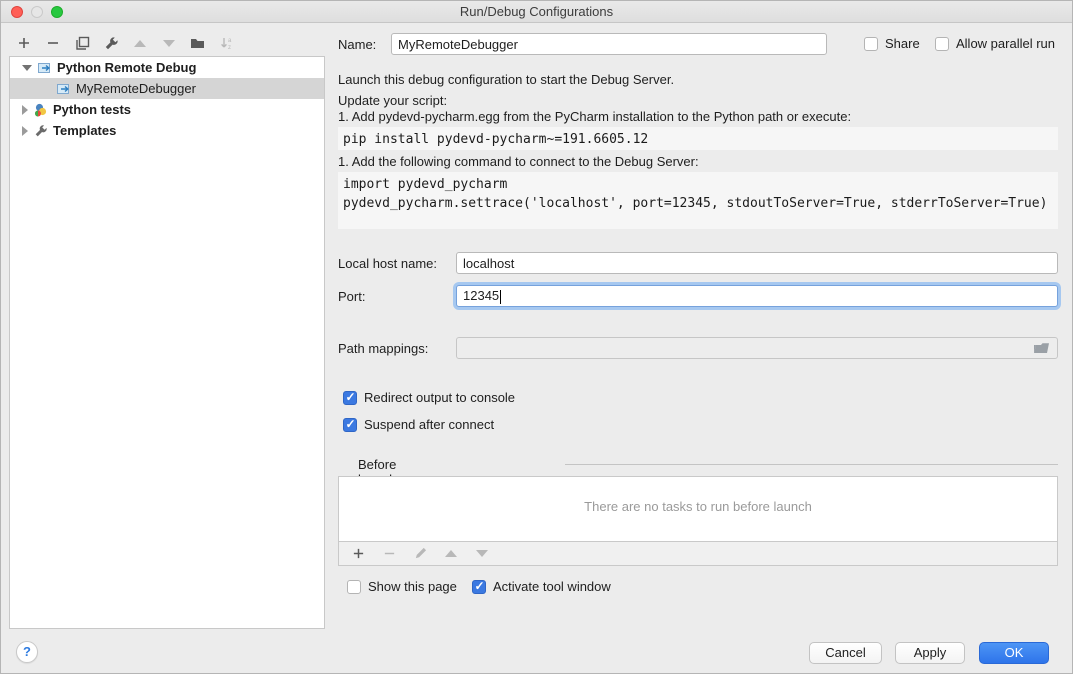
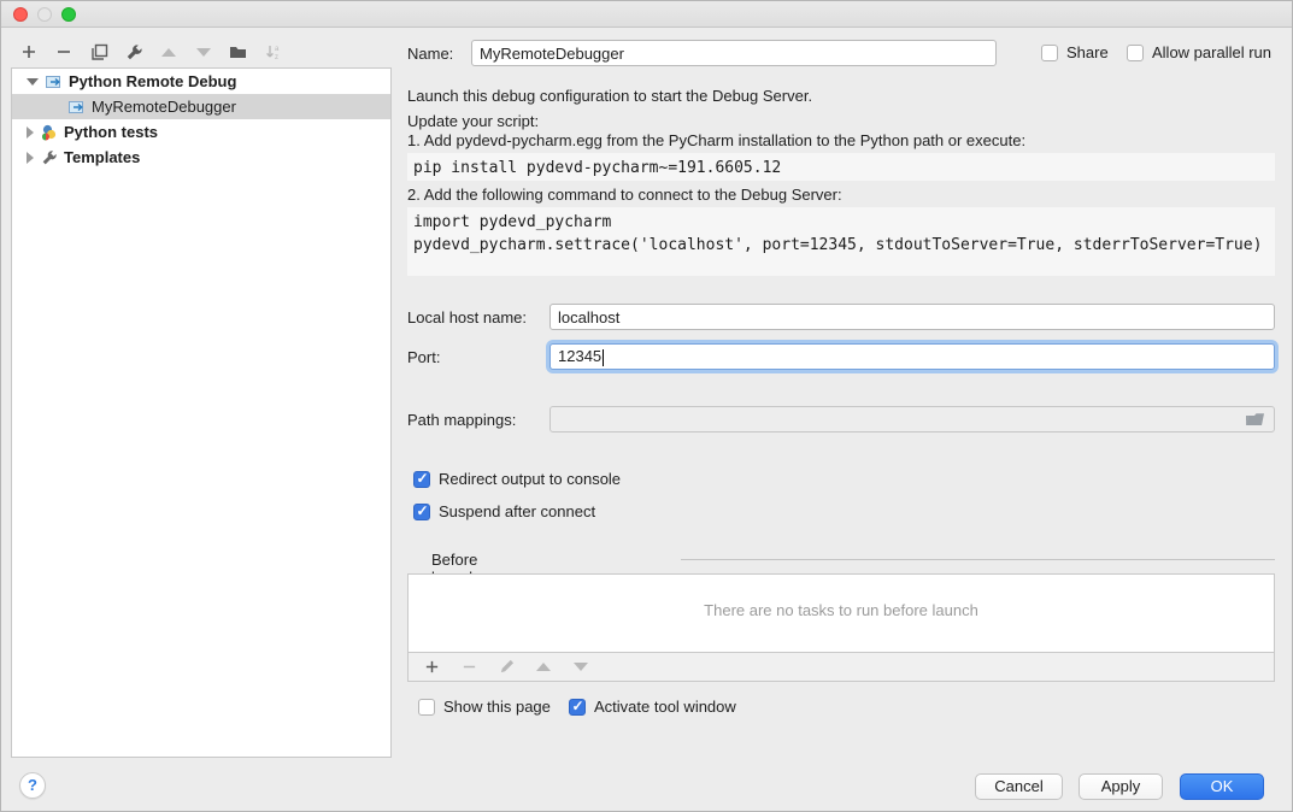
- Run/Debug Configurations
  Python Remote Debug
  MyRemoteDebugger
  Python tests
  Templates
  Name:
  MyRemoteDebugger
  Share
  Allow parallel run
  Launch this debug configuration to start the Debug Server.
  Update your script:
  1. Add pydevd-pycharm.egg from the PyCharm installation to the Python path or execute:
  pip install pydevd-pycharm~=191.6605.12
- 1. Add the following command to connect to the Debug Server:
+ 2. Add the following command to connect to the Debug Server:
  import pydevd_pycharm
  pydevd_pycharm.settrace('localhost', port=12345, stdoutToServer=True, stderrToServer=True)
  Local host name:
  localhost
  Port:
  12345
  Path mappings:
  Redirect output to console
  Suspend after connect
  There are no tasks to run before launch
  Show this page
  Activate tool window
  ?
  Cancel
  Apply
  OK
